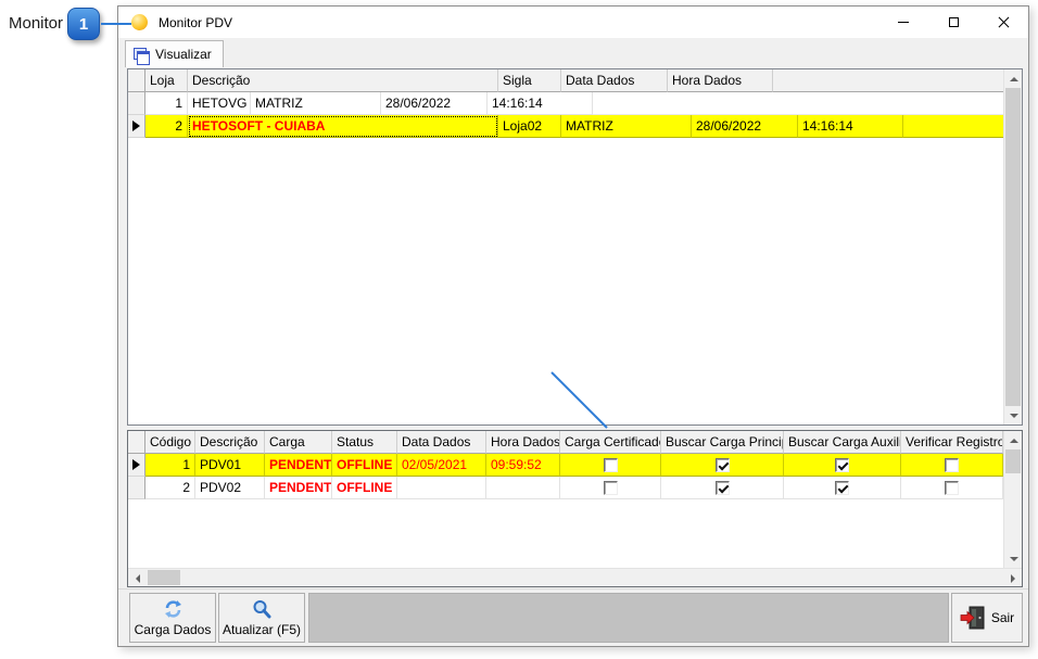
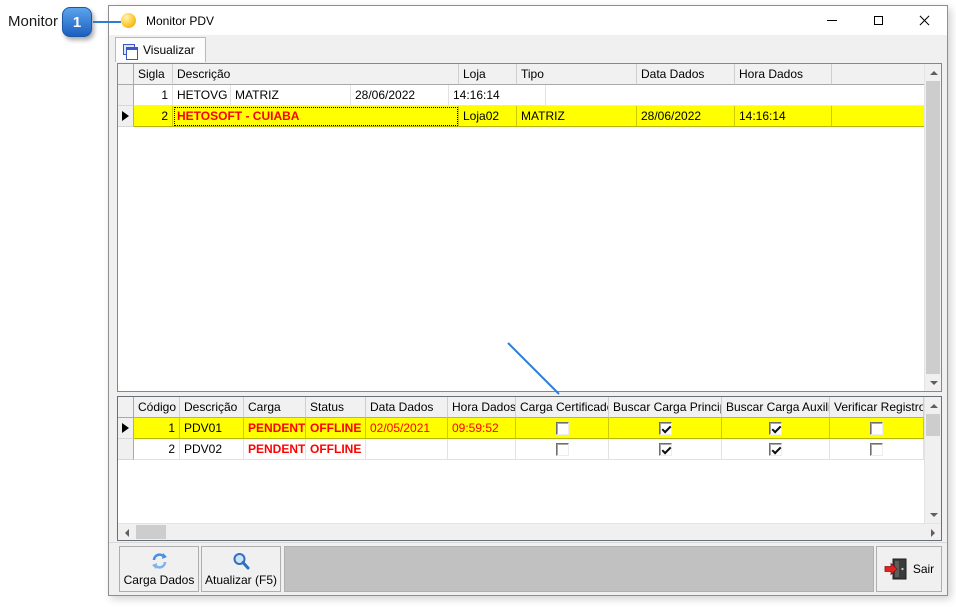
  Monitor
  1
  Monitor PDV
  Visualizar
- Loja
+ Sigla
  Descrição
- Sigla
+ Loja
+ Tipo
  Data Dados
  Hora Dados
  1
  HETOVG
  MATRIZ
  28/06/2022
  14:16:14
  2
  HETOSOFT - CUIABA
  Loja02
  MATRIZ
  28/06/2022
  14:16:14
  Código
  Descrição
  Carga
  Status
  Data Dados
  Hora Dados
  Carga Certificad
  Buscar Carga Princi
  Buscar Carga Auxil
  Verificar Registro
  1
  PDV01
  PENDENT
  OFFLINE
  02/05/2021
  09:59:52
  2
  PDV02
  PENDENT
  OFFLINE
  Carga Dados
  Atualizar (F5)
  Sair
